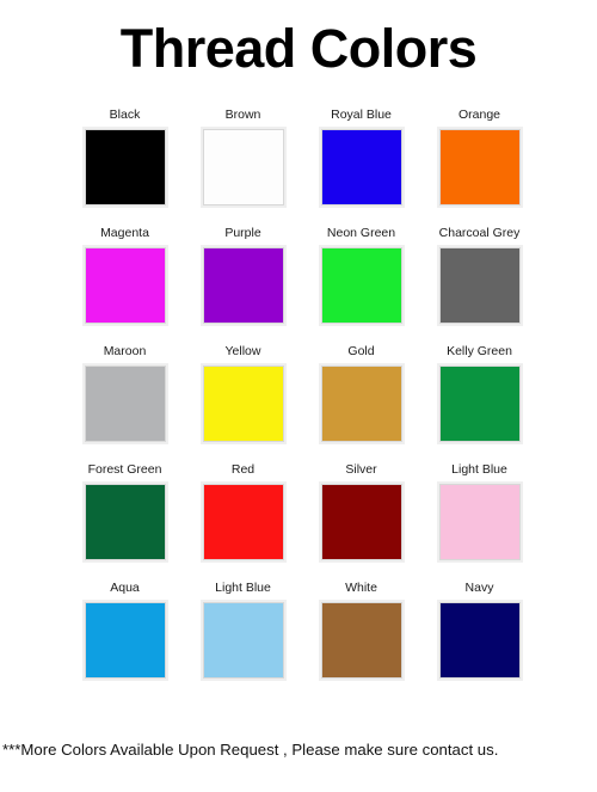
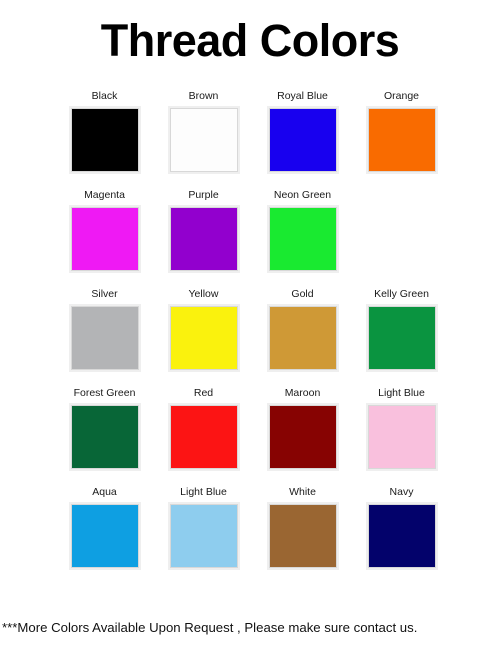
  Thread Colors
  Black
  Brown
  Royal Blue
  Orange
  Magenta
  Purple
  Neon Green
- Charcoal Grey
- Maroon
+ Silver
  Yellow
  Gold
  Kelly Green
  Forest Green
  Red
- Silver
+ Maroon
  Light Blue
  Aqua
  Light Blue
  White
  Navy
  ***More Colors Available Upon Request , Please make sure contact us.
